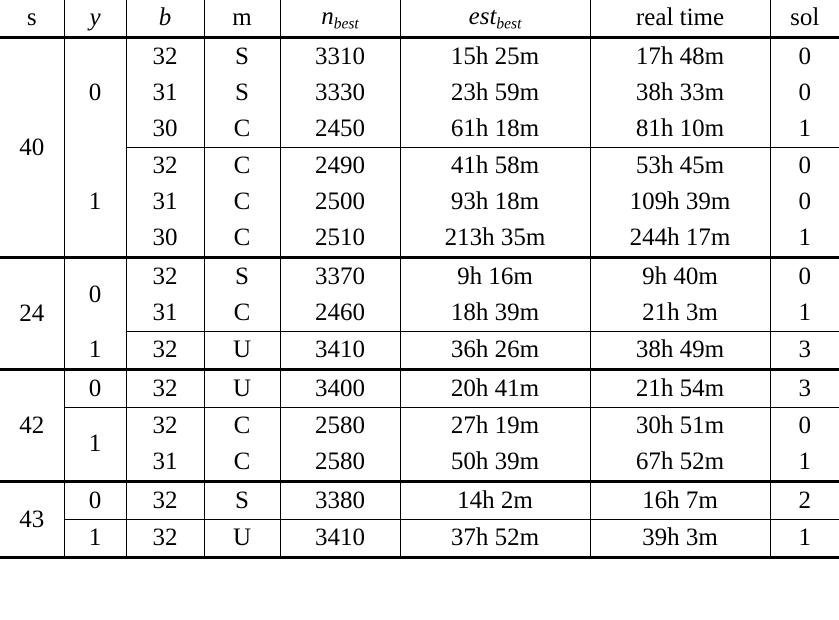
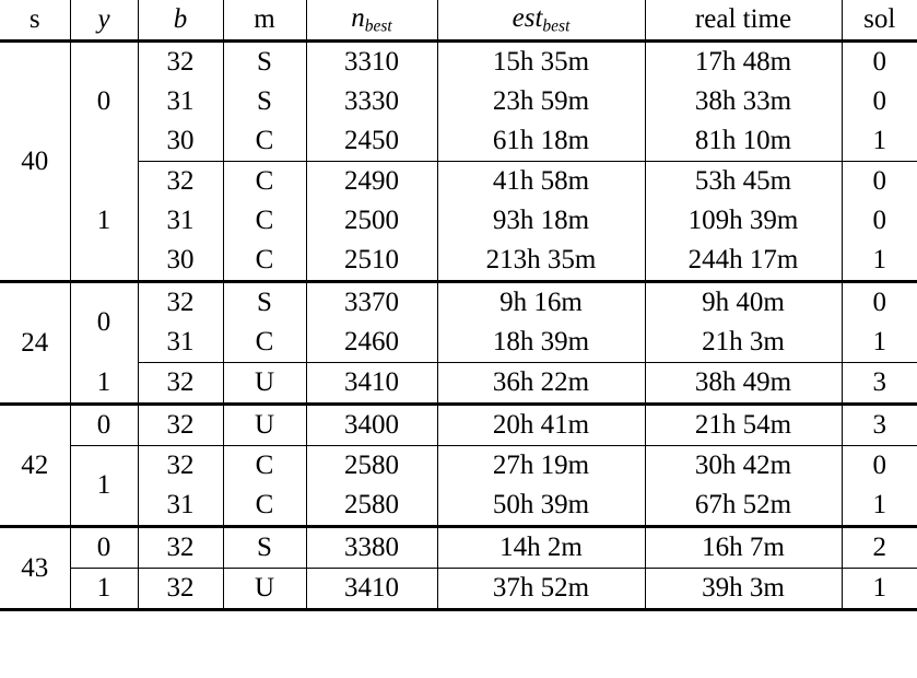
  s	y	b	m	nbest	estbest	real time	sol
- 40	0	32	S	3310	15h 25m	17h 48m	0
+ 40	0	32	S	3310	15h 35m	17h 48m	0
  31	S	3330	23h 59m	38h 33m	0
  30	C	2450	61h 18m	81h 10m	1
  1	32	C	2490	41h 58m	53h 45m	0
  31	C	2500	93h 18m	109h 39m	0
  30	C	2510	213h 35m	244h 17m	1
  24	0	32	S	3370	9h 16m	9h 40m	0
  31	C	2460	18h 39m	21h 3m	1
- 1	32	U	3410	36h 26m	38h 49m	3
+ 1	32	U	3410	36h 22m	38h 49m	3
  42	0	32	U	3400	20h 41m	21h 54m	3
- 1	32	C	2580	27h 19m	30h 51m	0
+ 1	32	C	2580	27h 19m	30h 42m	0
  31	C	2580	50h 39m	67h 52m	1
  43	0	32	S	3380	14h 2m	16h 7m	2
  1	32	U	3410	37h 52m	39h 3m	1
